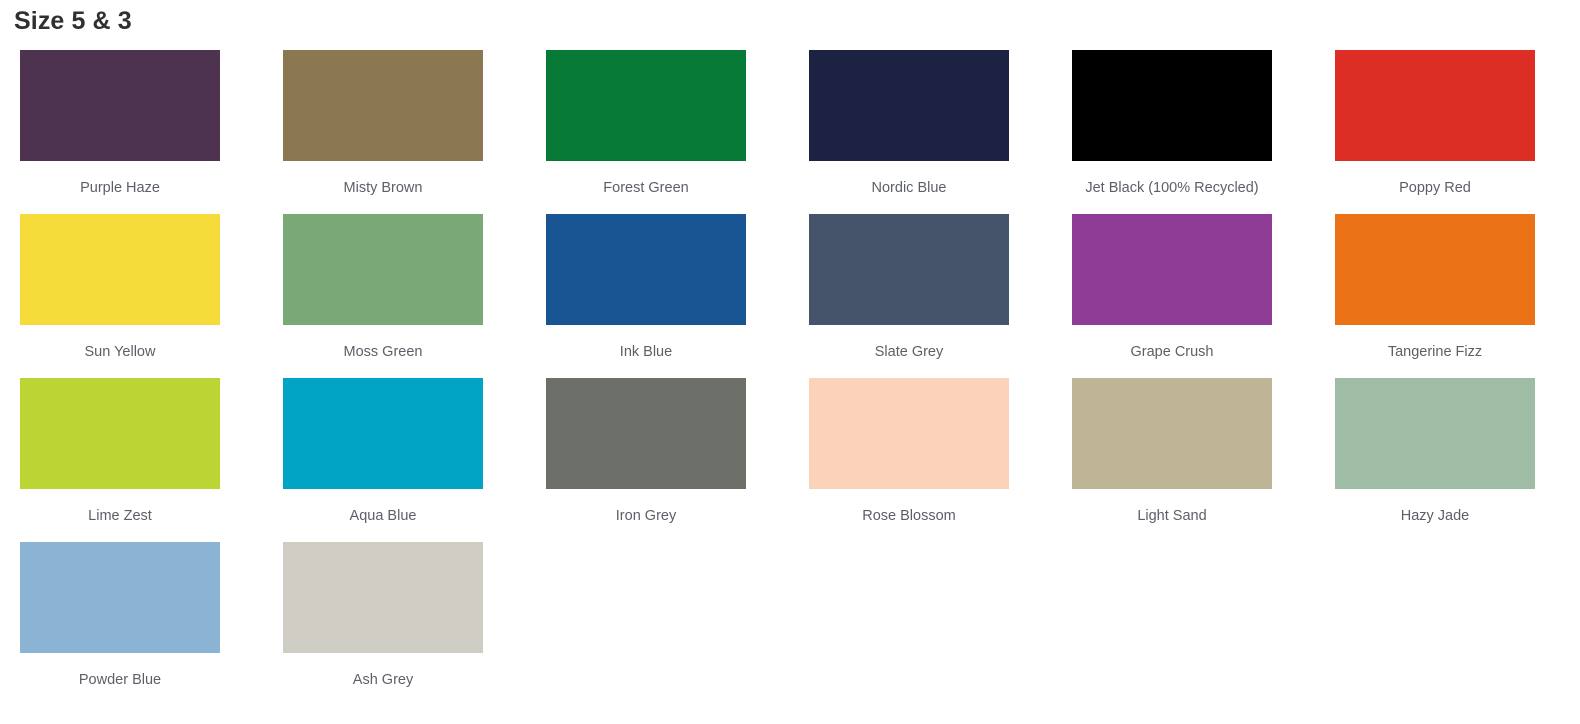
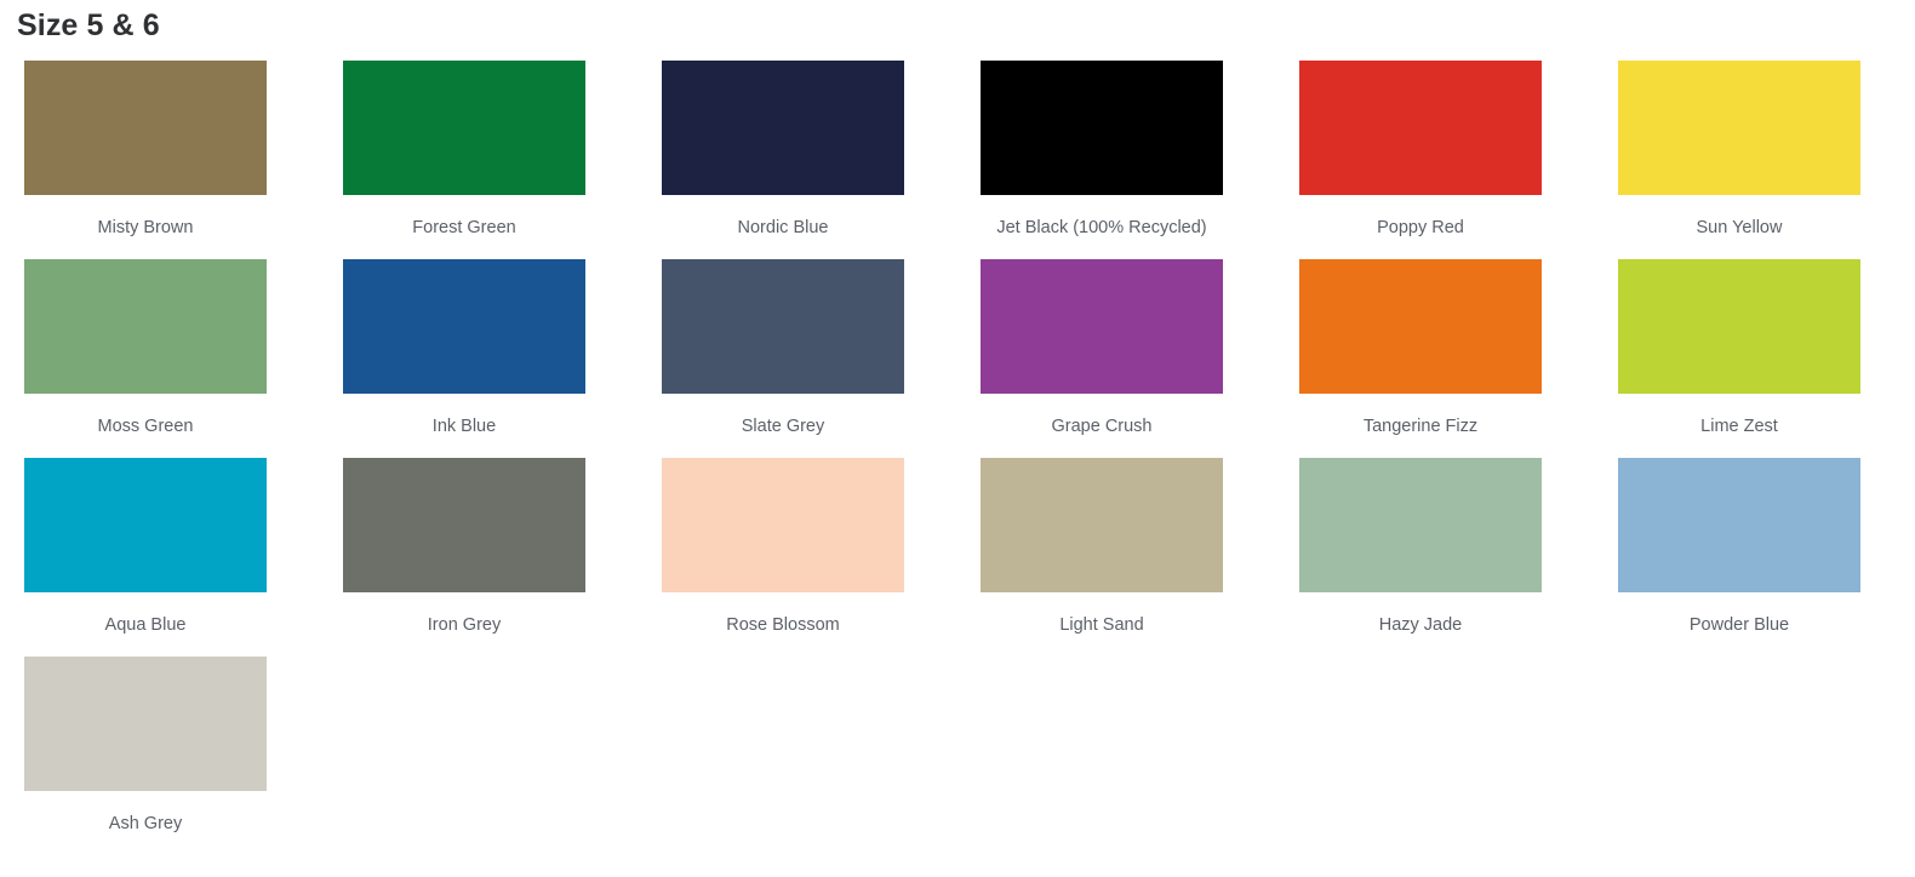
- Size 5 & 3
+ Size 5 & 6
- Purple Haze
  Misty Brown
  Forest Green
  Nordic Blue
  Jet Black (100% Recycled)
  Poppy Red
  Sun Yellow
  Moss Green
  Ink Blue
  Slate Grey
  Grape Crush
  Tangerine Fizz
  Lime Zest
  Aqua Blue
  Iron Grey
  Rose Blossom
  Light Sand
  Hazy Jade
  Powder Blue
  Ash Grey
